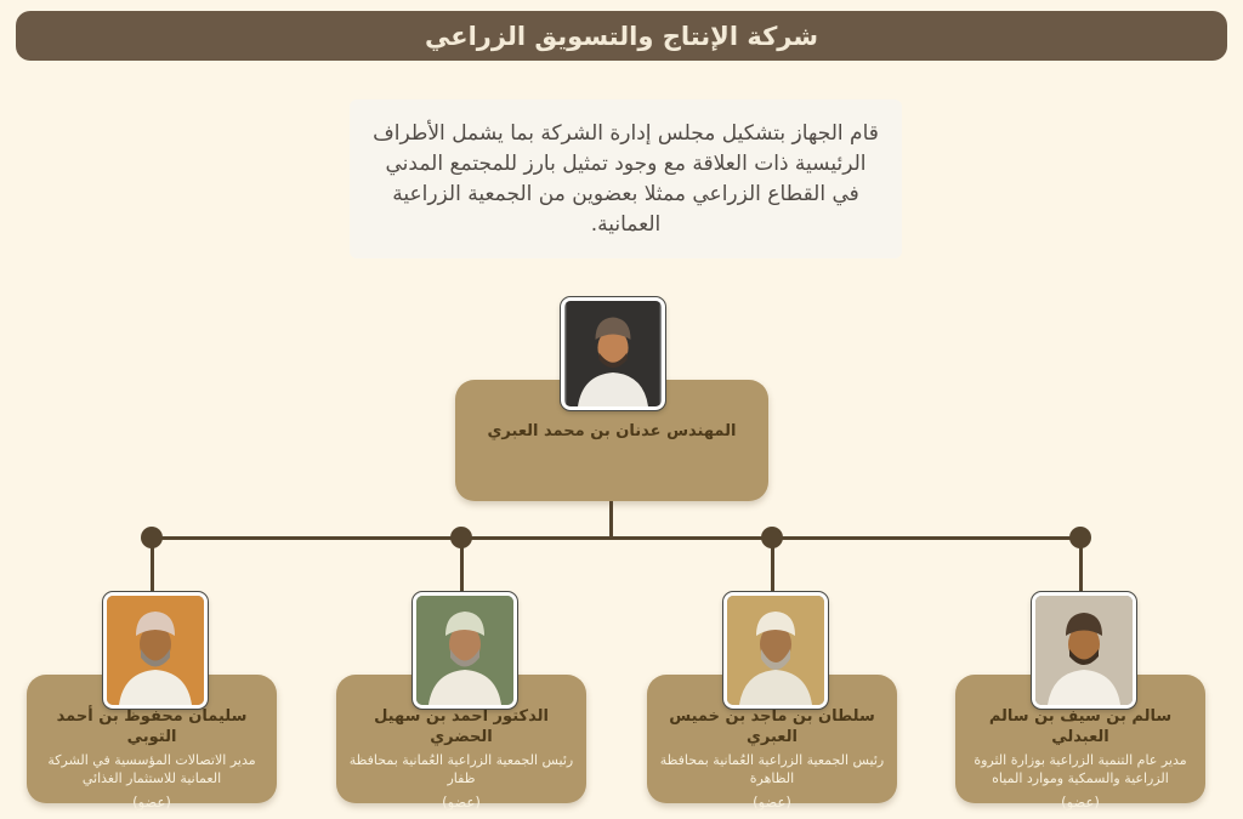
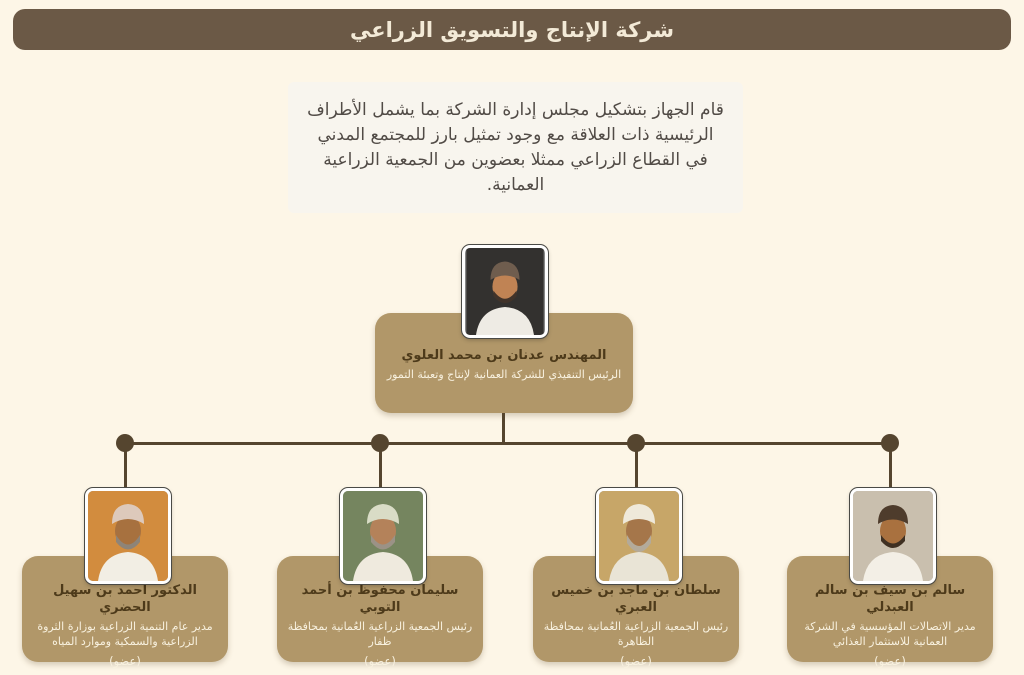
  شركة الإنتاج والتسويق الزراعي
  قام الجهاز بتشكيل مجلس إدارة الشركة بما يشمل الأطراف الرئيسية ذات العلاقة مع وجود تمثيل بارز للمجتمع المدني في القطاع الزراعي ممثلا بعضوين من الجمعية الزراعية العمانية.
- المهندس عدنان بن محمد العبري
+ المهندس عدنان بن محمد العلوي
+ الرئيس التنفيذي للشركة العمانية لإنتاج وتعبئة التمور
  سالم بن سيف بن سالم العبدلي
- مدير عام التنمية الزراعية بوزارة الثروة الزراعية والسمكية وموارد المياه
+ مدير الاتصالات المؤسسية في الشركة العمانية للاستثمار الغذائي
  (عضو)
  سلطان بن ماجد بن خميس العبري
  رئيس الجمعية الزراعية العُمانية بمحافظة الظاهرة
  (عضو)
- الدكتور أحمد بن سهيل الحضري
+ سليمان محفوظ بن أحمد التوبي
  رئيس الجمعية الزراعية العُمانية بمحافظة ظفار
  (عضو)
- سليمان محفوظ بن أحمد التوبي
+ الدكتور أحمد بن سهيل الحضري
- مدير الاتصالات المؤسسية في الشركة العمانية للاستثمار الغذائي
+ مدير عام التنمية الزراعية بوزارة الثروة الزراعية والسمكية وموارد المياه
  (عضو)
